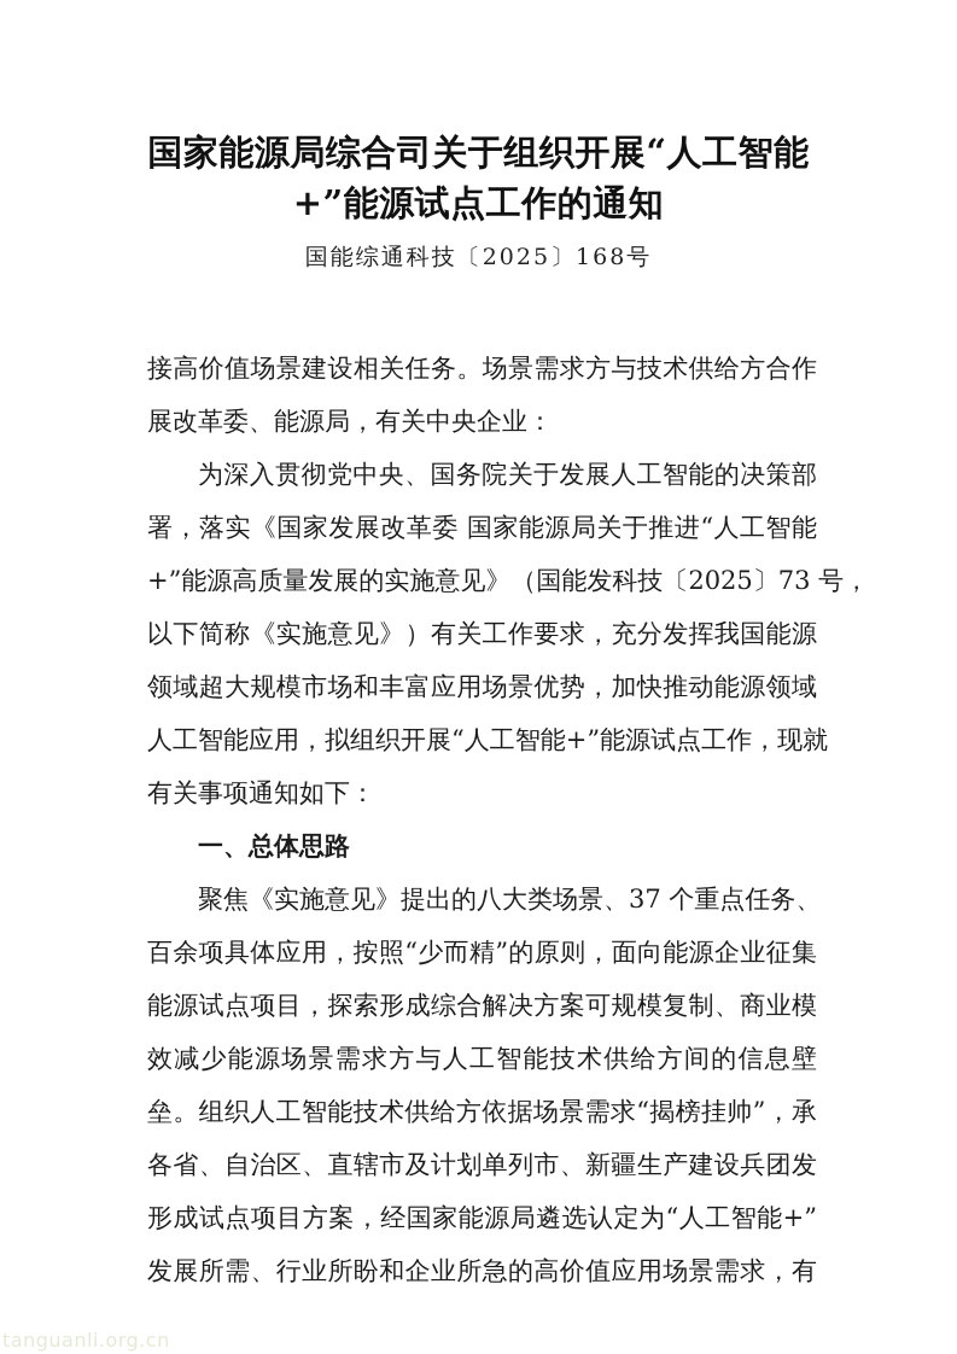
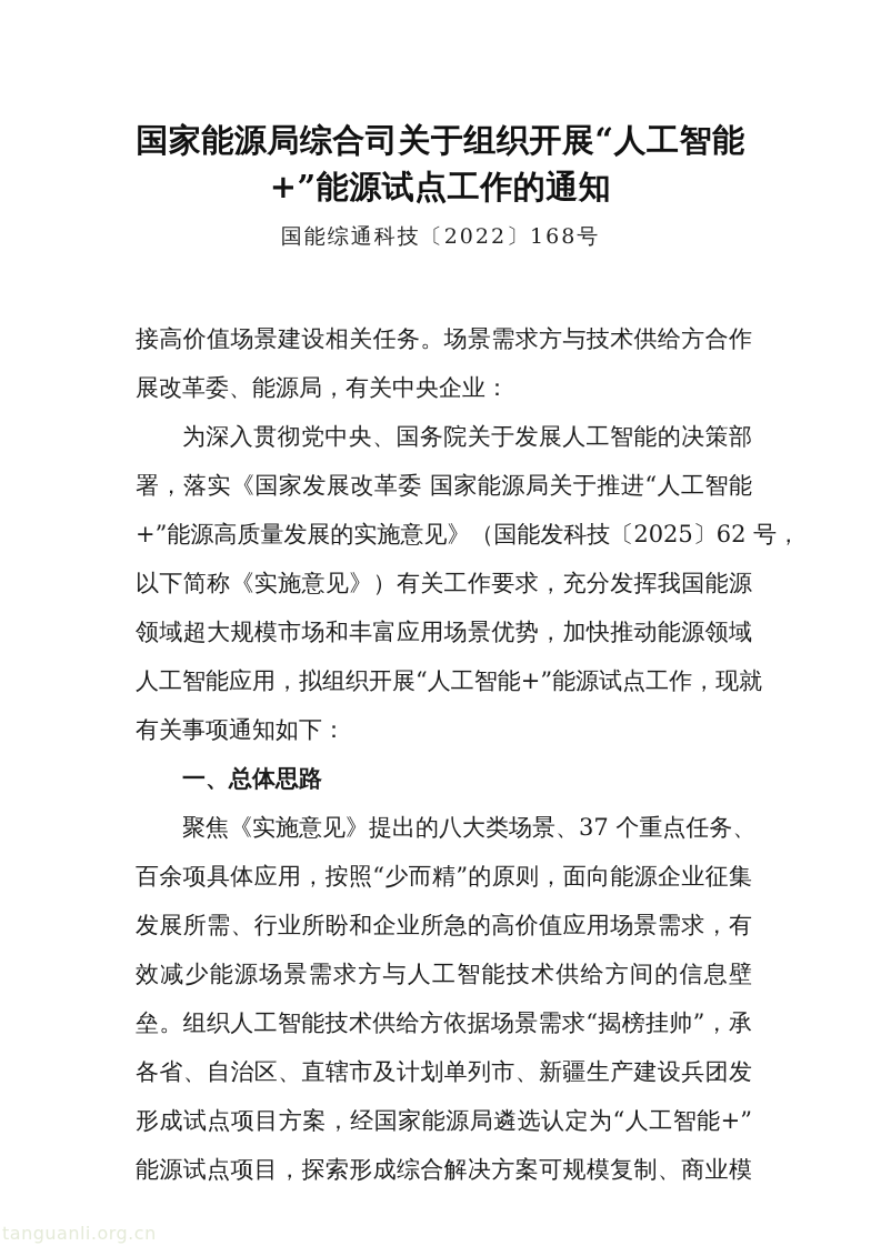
  国家能源局综合司关于组织开展“人工智能
  +”能源试点工作的通知
- 国能综通科技〔2025〕168号
+ 国能综通科技〔2022〕168号
  接高价值场景建设相关任务。场景需求方与技术供给方合作
  展改革委、能源局，有关中央企业：
  为深入贯彻党中央、国务院关于发展人工智能的决策部
  署，落实《国家发展改革委 国家能源局关于推进“人工智能
- +”能源高质量发展的实施意见》（国能发科技〔2025〕73 号，
+ +”能源高质量发展的实施意见》（国能发科技〔2025〕62 号，
  以下简称《实施意见》）有关工作要求，充分发挥我国能源
  领域超大规模市场和丰富应用场景优势，加快推动能源领域
  人工智能应用，拟组织开展“人工智能+”能源试点工作，现就
  有关事项通知如下：
  一、总体思路
  聚焦《实施意见》提出的八大类场景、37 个重点任务、
  百余项具体应用，按照“少而精”的原则，面向能源企业征集
- 能源试点项目，探索形成综合解决方案可规模复制、商业模
+ 发展所需、行业所盼和企业所急的高价值应用场景需求，有
  效减少能源场景需求方与人工智能技术供给方间的信息壁
  垒。组织人工智能技术供给方依据场景需求“揭榜挂帅”，承
  各省、自治区、直辖市及计划单列市、新疆生产建设兵团发
  形成试点项目方案，经国家能源局遴选认定为“人工智能+”
- 发展所需、行业所盼和企业所急的高价值应用场景需求，有
+ 能源试点项目，探索形成综合解决方案可规模复制、商业模
  tanguanli.org.cn
